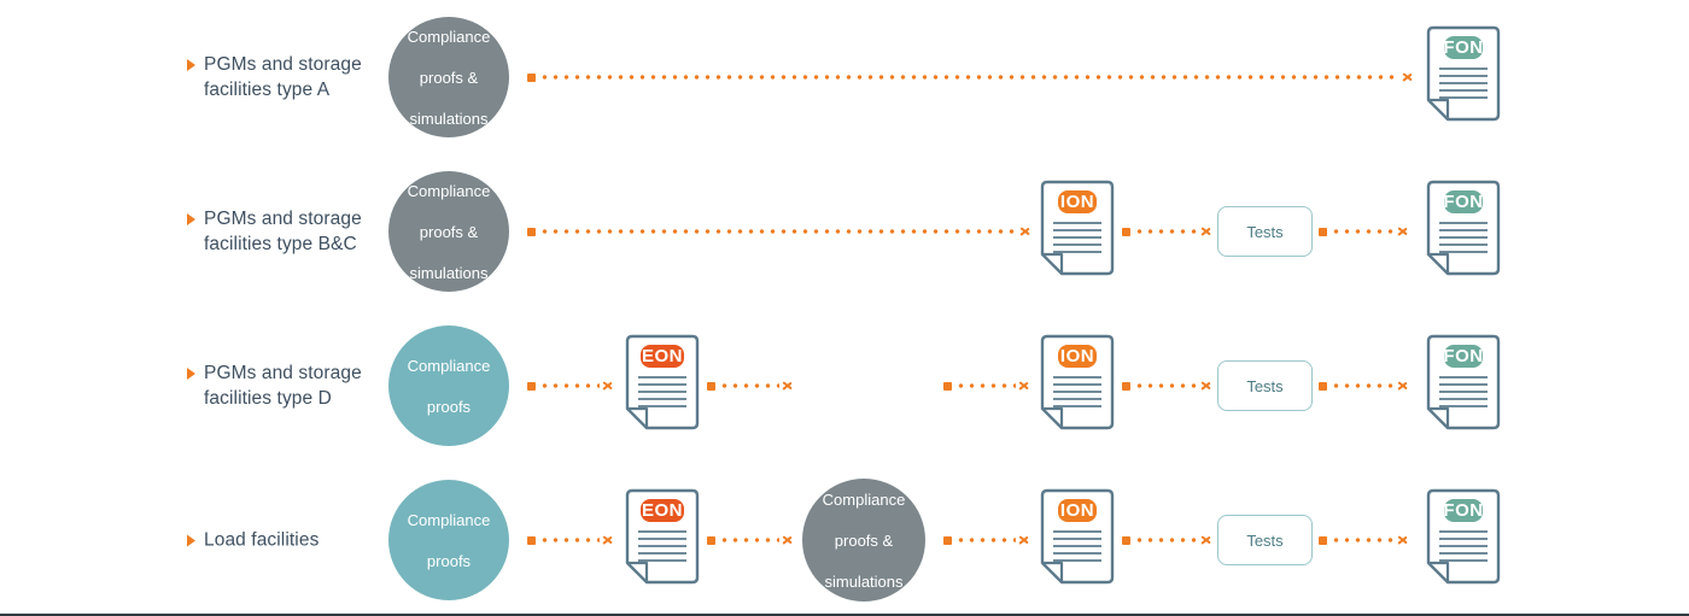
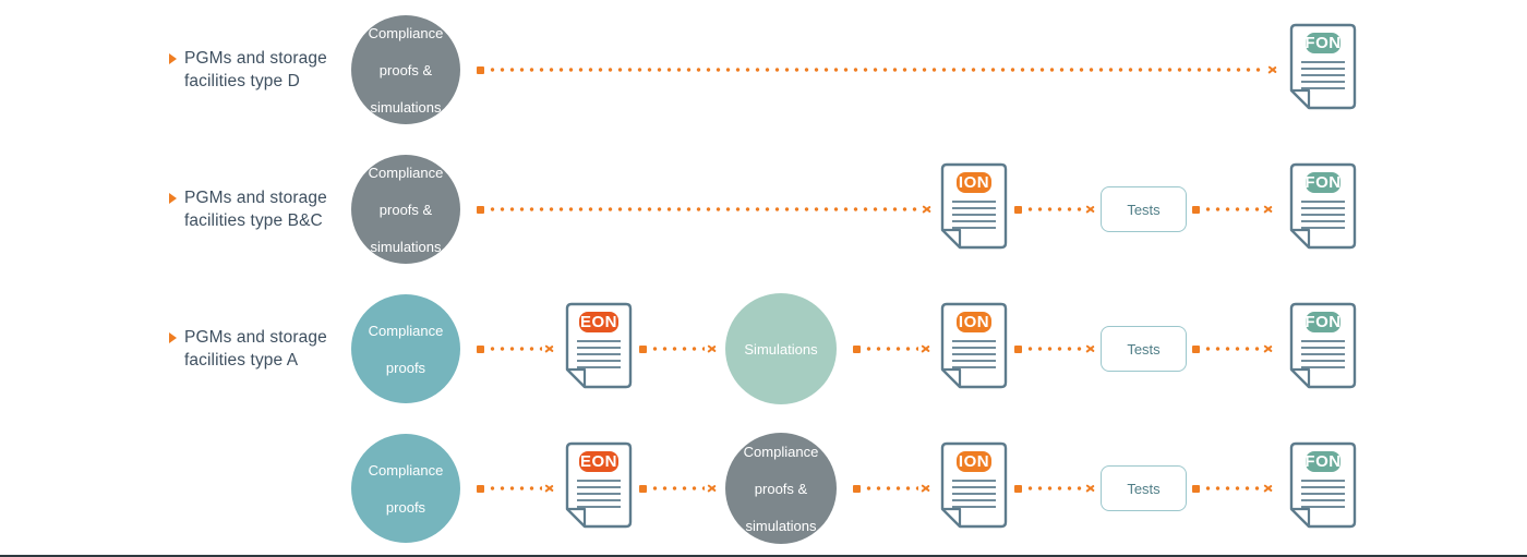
  PGMs and storage
- facilities type A
+ facilities type D
  Compliance
  proofs &
  simulations
  FON
  PGMs and storage
  facilities type B&C
  Compliance
  proofs &
  simulations
  ION
  Tests
  FON
  PGMs and storage
- facilities type D
+ facilities type A
  Compliance
  proofs
  EON
+ Simulations
  ION
  Tests
  FON
- Load facilities
  Compliance
  proofs
  EON
  Compliance
  proofs &
  simulations
  ION
  Tests
  FON
